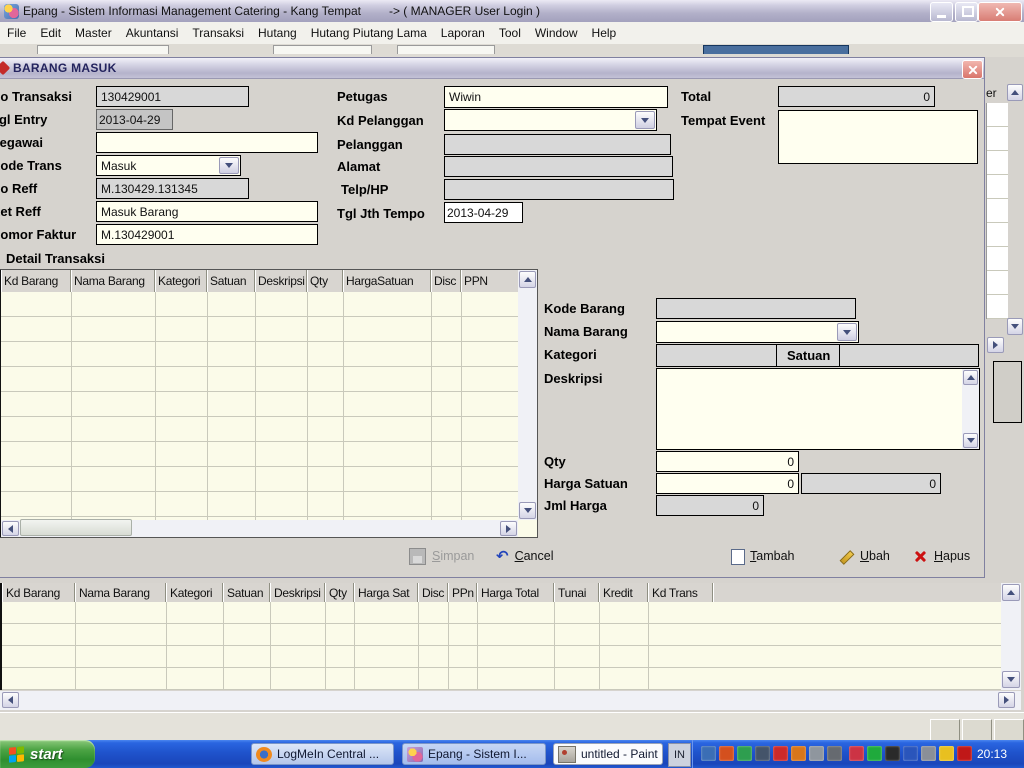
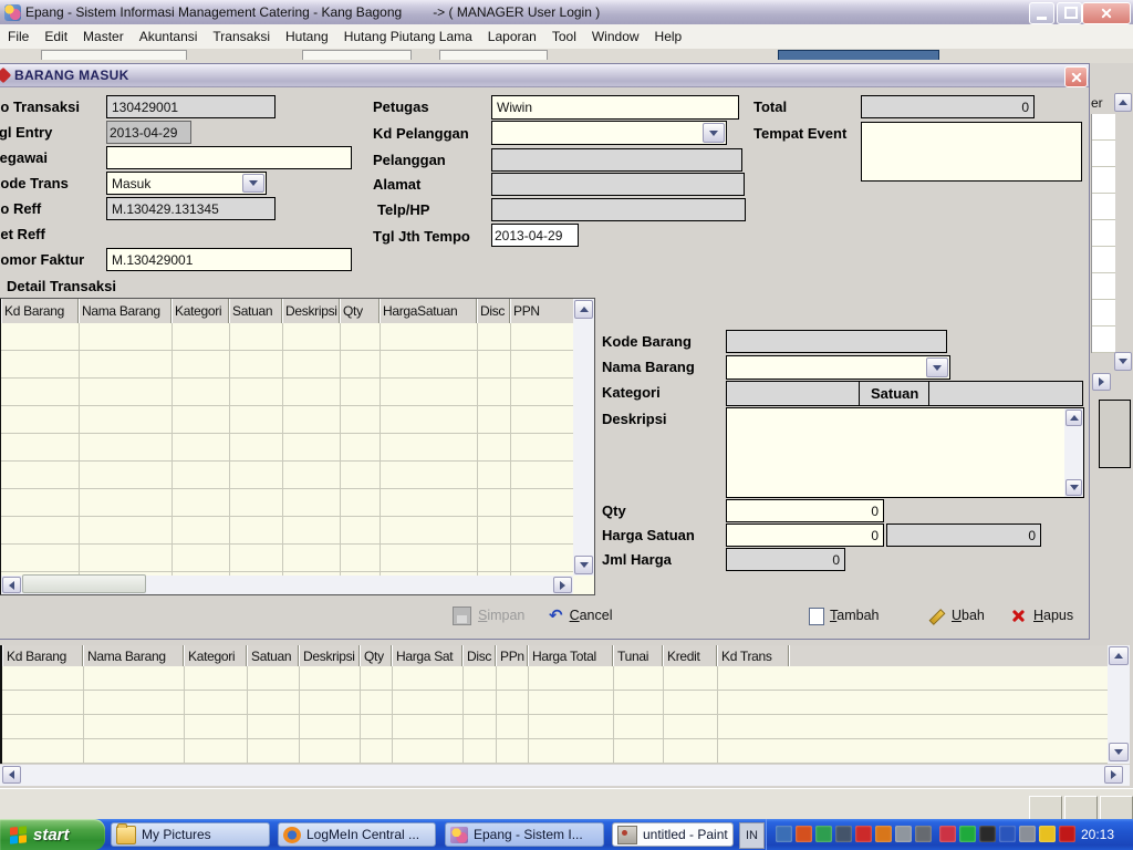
- Epang - Sistem Informasi Management Catering - Kang Tempat
+ Epang - Sistem Informasi Management Catering - Kang Bagong
  -> ( MANAGER User Login )
  File
  Edit
  Master
  Akuntansi
  Transaksi
  Hutang
  Hutang Piutang Lama
  Laporan
  Tool
  Window
  Help
  er
  BARANG MASUK
  o Transaksi
  gl Entry
  egawai
  ode Trans
  o Reff
  et Reff
  omor Faktur
  130429001
  2013-04-29
  Masuk
  M.130429.131345
- Masuk Barang
  M.130429001
  Petugas
  Kd Pelanggan
  Pelanggan
  Alamat
  Telp/HP
  Tgl Jth Tempo
  Wiwin
  2013-04-29
  Total
  Tempat Event
  0
  Detail Transaksi
  Kd Barang
  Nama Barang
  Kategori
  Satuan
  Deskripsi
  Qty
  HargaSatuan
  Disc
  PPN
  Kode Barang
  Nama Barang
  Kategori
  Satuan
  Deskripsi
  Qty
  0
  Harga Satuan
  0
  0
  Jml Harga
  0
  Simpan
  ↶
  Cancel
  Tambah
  Ubah
  Hapus
  Kd Barang
  Nama Barang
  Kategori
  Satuan
  Deskripsi
  Qty
  Harga Sat
  Disc
  PPn
  Harga Total
  Tunai
  Kredit
  Kd Trans
  start
+ My Pictures
  LogMeIn Central ...
  Epang - Sistem I...
  untitled - Paint
  IN
  20:13
